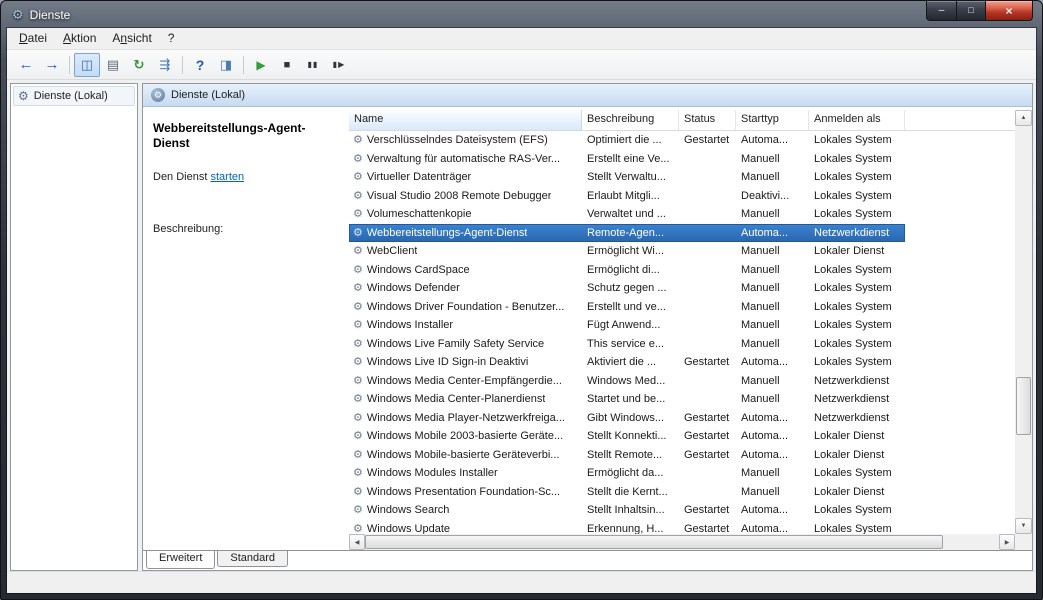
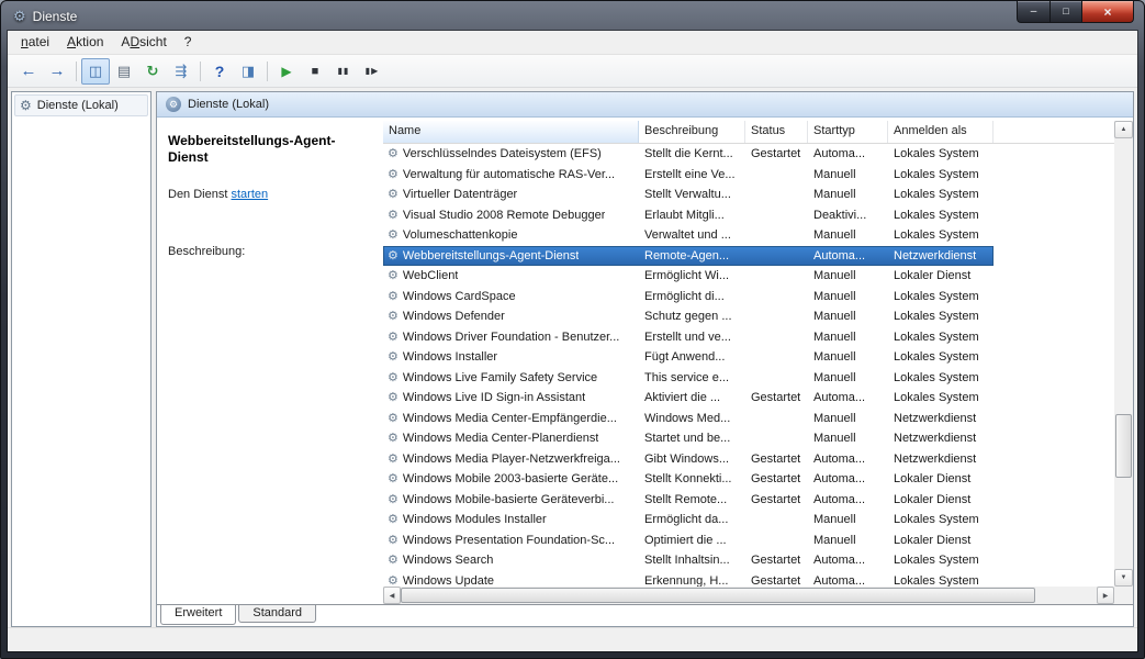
  ⚙
  Dienste
  –
  □
  ×
- Datei
+ natei
  Aktion
- Ansicht
+ ADsicht
  ?
  ←
  →
  ◫
  ▤
  ↻
  ⇶
  ?
  ◨
  ▶
  ■
  ▮▮
  ▮▶
  ⚙
  Dienste (Lokal)
  ⚙
  Dienste (Lokal)
  Webbereitstellungs-Agent-Dienst
  Den Dienst starten
  Beschreibung:
  Name
  Beschreibung
  Status
  Starttyp
  Anmelden als
  ⚙
  Verschlüsselndes Dateisystem (EFS)
- Optimiert die ...
+ Stellt die Kernt...
  Gestartet
  Automa...
  Lokales System
  ⚙
  Verwaltung für automatische RAS-Ver...
  Erstellt eine Ve...
  Manuell
  Lokales System
  ⚙
  Virtueller Datenträger
  Stellt Verwaltu...
  Manuell
  Lokales System
  ⚙
  Visual Studio 2008 Remote Debugger
  Erlaubt Mitgli...
  Deaktivi...
  Lokales System
  ⚙
  Volumeschattenkopie
  Verwaltet und ...
  Manuell
  Lokales System
  ⚙
  Webbereitstellungs-Agent-Dienst
  Remote-Agen...
  Automa...
  Netzwerkdienst
  ⚙
  WebClient
  Ermöglicht Wi...
  Manuell
  Lokaler Dienst
  ⚙
  Windows CardSpace
  Ermöglicht di...
  Manuell
  Lokales System
  ⚙
  Windows Defender
  Schutz gegen ...
  Manuell
  Lokales System
  ⚙
  Windows Driver Foundation - Benutzer...
  Erstellt und ve...
  Manuell
  Lokales System
  ⚙
  Windows Installer
  Fügt Anwend...
  Manuell
  Lokales System
  ⚙
  Windows Live Family Safety Service
  This service e...
  Manuell
  Lokales System
  ⚙
- Windows Live ID Sign-in Deaktivi
+ Windows Live ID Sign-in Assistant
  Aktiviert die ...
  Gestartet
  Automa...
  Lokales System
  ⚙
  Windows Media Center-Empfängerdie...
  Windows Med...
  Manuell
  Netzwerkdienst
  ⚙
  Windows Media Center-Planerdienst
  Startet und be...
  Manuell
  Netzwerkdienst
  ⚙
  Windows Media Player-Netzwerkfreiga...
  Gibt Windows...
  Gestartet
  Automa...
  Netzwerkdienst
  ⚙
  Windows Mobile 2003-basierte Geräte...
  Stellt Konnekti...
  Gestartet
  Automa...
  Lokaler Dienst
  ⚙
  Windows Mobile-basierte Geräteverbi...
  Stellt Remote...
  Gestartet
  Automa...
  Lokaler Dienst
  ⚙
  Windows Modules Installer
  Ermöglicht da...
  Manuell
  Lokales System
  ⚙
  Windows Presentation Foundation-Sc...
- Stellt die Kernt...
+ Optimiert die ...
  Manuell
  Lokaler Dienst
  ⚙
  Windows Search
  Stellt Inhaltsin...
  Gestartet
  Automa...
  Lokales System
  ⚙
  Windows Update
  Erkennung, H...
  Gestartet
  Automa...
  Lokales System
  Erweitert
  Standard
